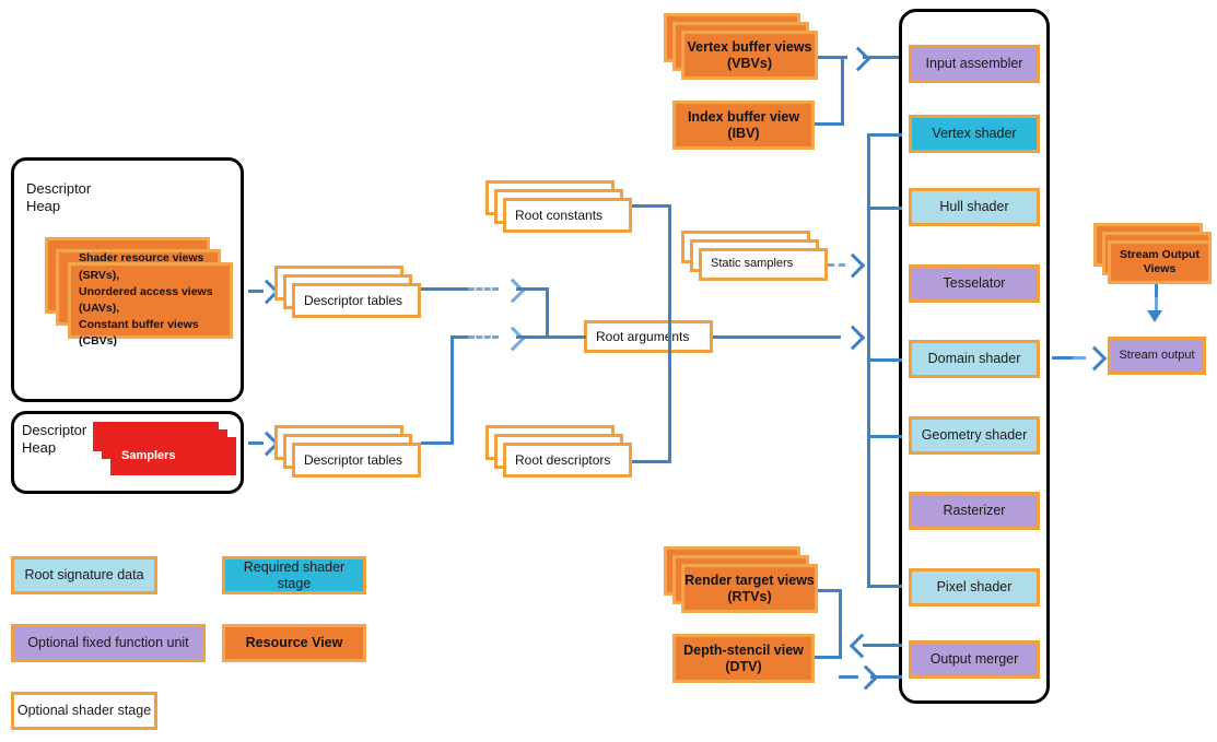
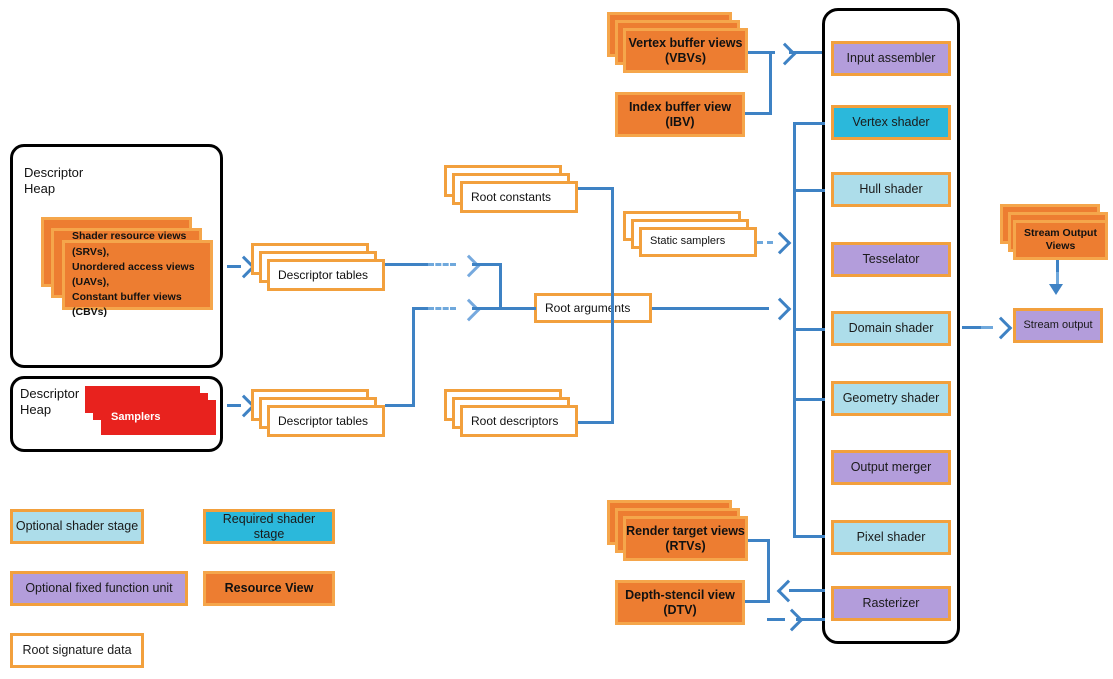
  Descriptor
  Heap
  Shader resource views (SRVs),
  Unordered access views (UAVs),
  Constant buffer views (CBVs)
  Descriptor
  Heap
  Samplers
  Descriptor tables
  Descriptor tables
  Root constants
  Root descriptors
  Static samplers
  Root argumnts
  Vertex buffer views
  (VBVs)
  Index buffer view
  (IBV)
  Input assembler
  Vertex shader
  Hull shader
  Tesselator
  Domain shader
  Geometry shader
- Rasterizer
+ Output merger
  Pixel shader
- Output merger
+ Rasterizer
  Stream Output
  Views
  Stream output
  Render target views
  (RTVs)
  Depth-stencil view
  (DTV)
- Root signature data
+ Optional shader stage
  Required shader stage
  Optional fixed function unit
  Resource View
- Optional shader stage
+ Root signature data
